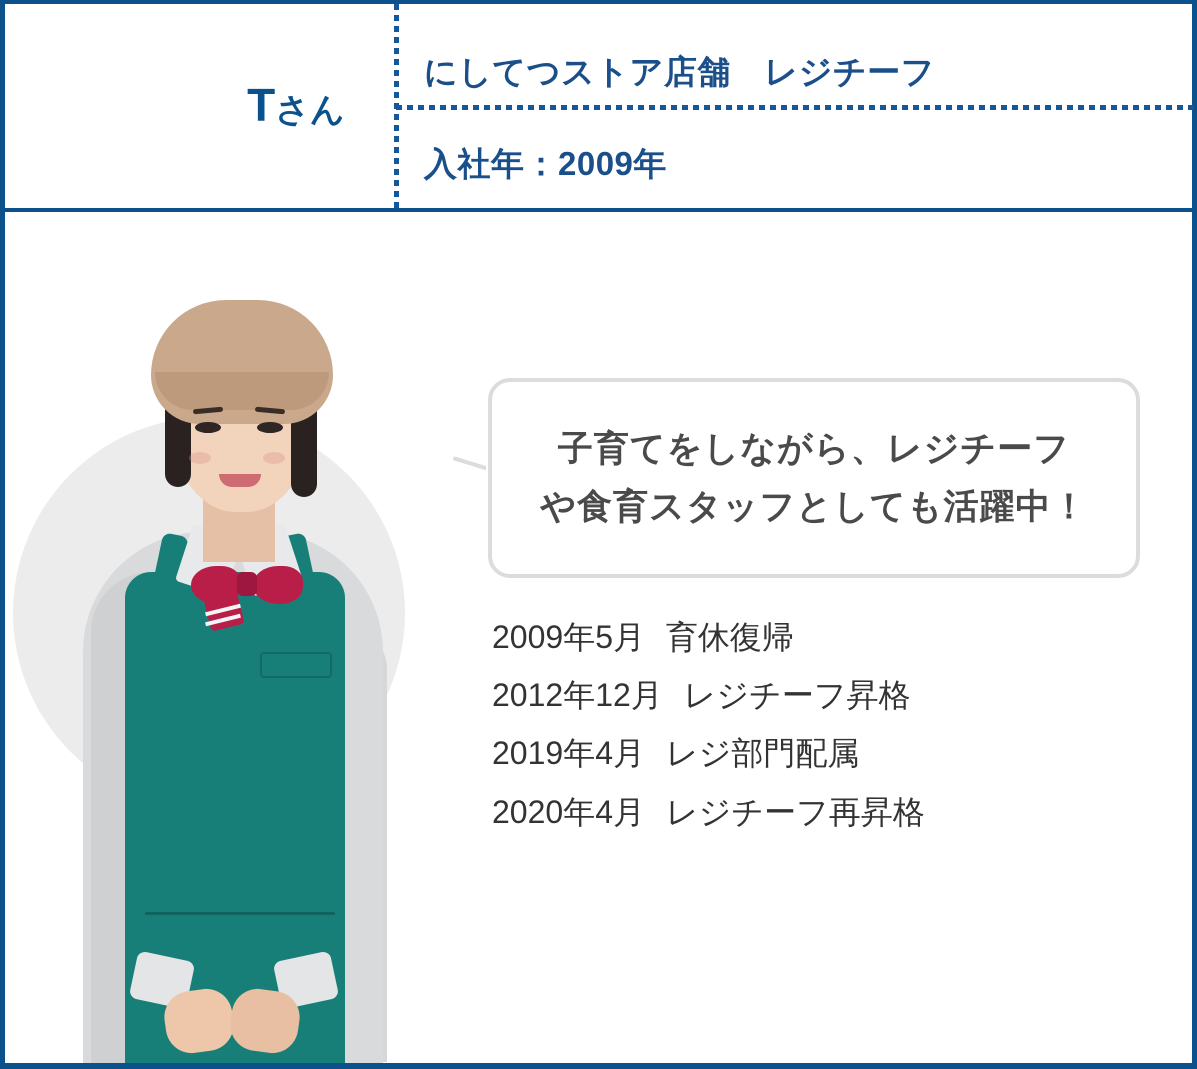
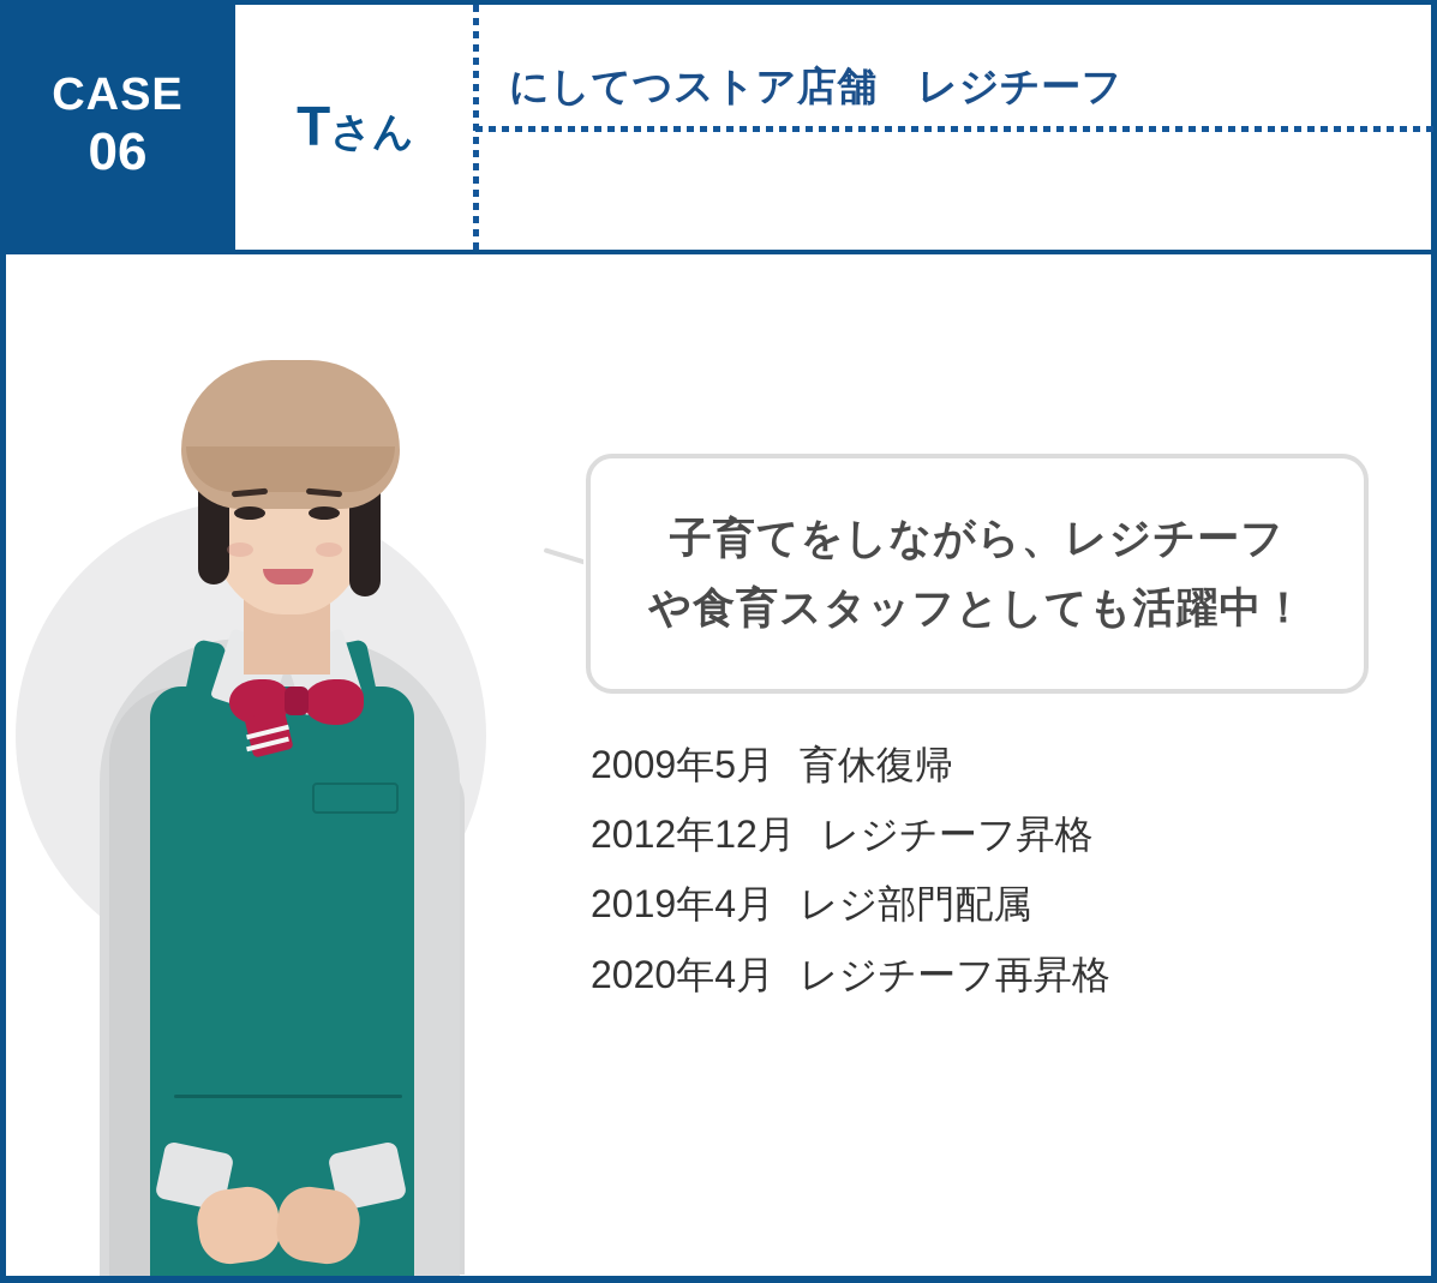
+ CASE
+ 06
  Tさん
  にしてつストア店舗 レジチーフ
- 入社年：2009年
  子育てをしながら、レジチーフ
  や食育スタッフとしても活躍中！
  2009年5月 育休復帰
  2012年12月 レジチーフ昇格
  2019年4月 レジ部門配属
  2020年4月 レジチーフ再昇格
